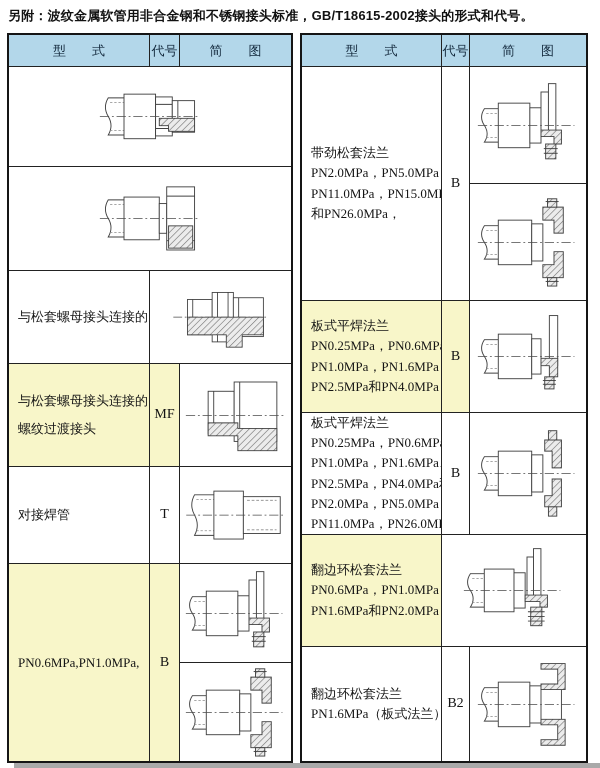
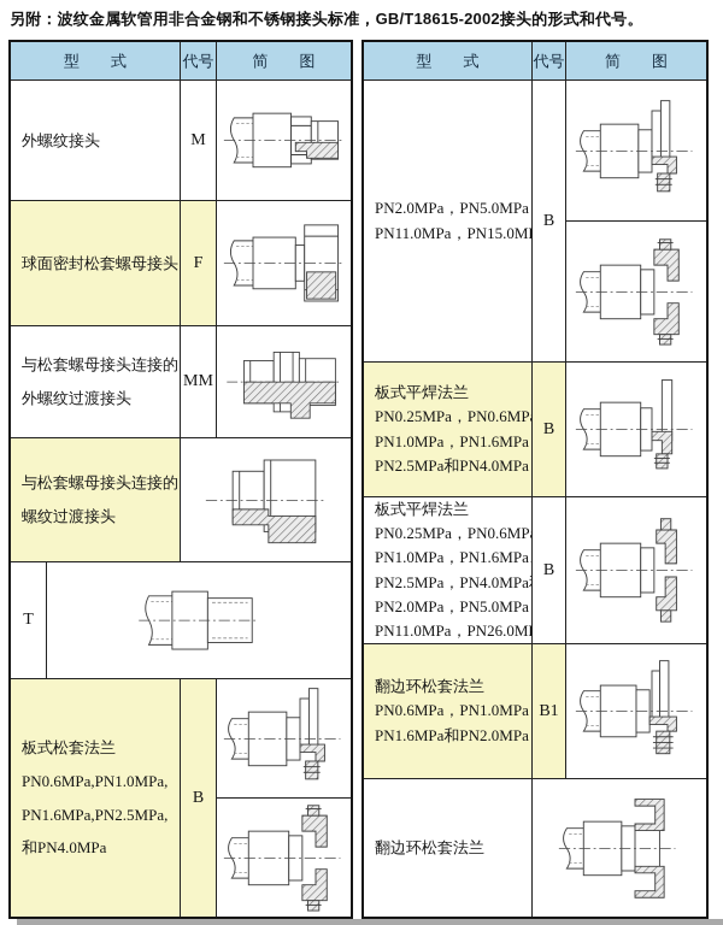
  另附：波纹金属软管用非合金钢和不锈钢接头标准，GB/T18615-2002接头的形式和代号。
  型 式
  代号
  简 图
+ 外螺纹接头
+ M
+ 球面密封松套螺母接头
+ F
  与松套螺母接头连接的
+ 外螺纹过渡接头
+ MM
  与松套螺母接头连接的
  螺纹过渡接头
- MF
- 对接焊管
  T
+ 板式松套法兰
  PN0.6MPa,PN1.0MPa,
+ PN1.6MPa,PN2.5MPa,
+ 和PN4.0MPa
  B
  型 式
  代号
  简 图
- 带劲松套法兰
  PN2.0MPa，PN5.0MPa
  PN11.0MPa，PN15.0M
- 和PN26.0MPa，
  B
  板式平焊法兰
  PN0.25MPa，PN0.6MP
  PN1.0MPa，PN1.6MPa
  PN2.5MPa和PN4.0MPa
  B
  板式平焊法兰
  PN0.25MPa，PN0.6MP
  PN1.0MPa，PN1.6MPa
  PN2.5MPa，PN4.0MPa
  PN2.0MPa，PN5.0MPa
  PN11.0MPa，PN26.0M
  B
  翻边环松套法兰
  PN0.6MPa，PN1.0MPa
  PN1.6MPa和PN2.0MPa
+ B1
  翻边环松套法兰
- PN1.6MPa（板式法兰）
- B2
